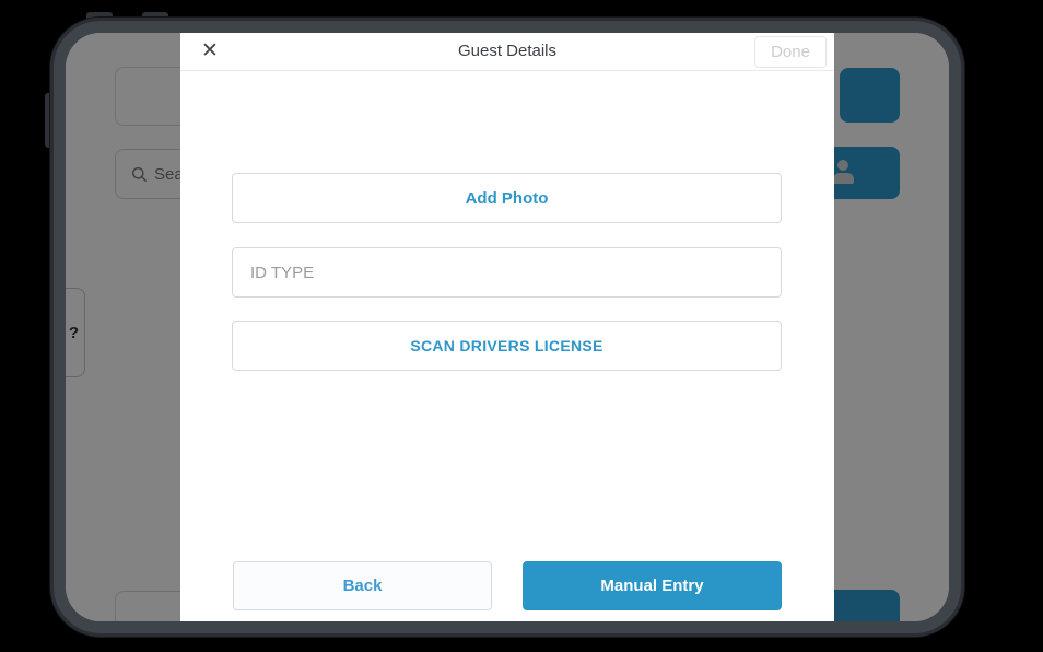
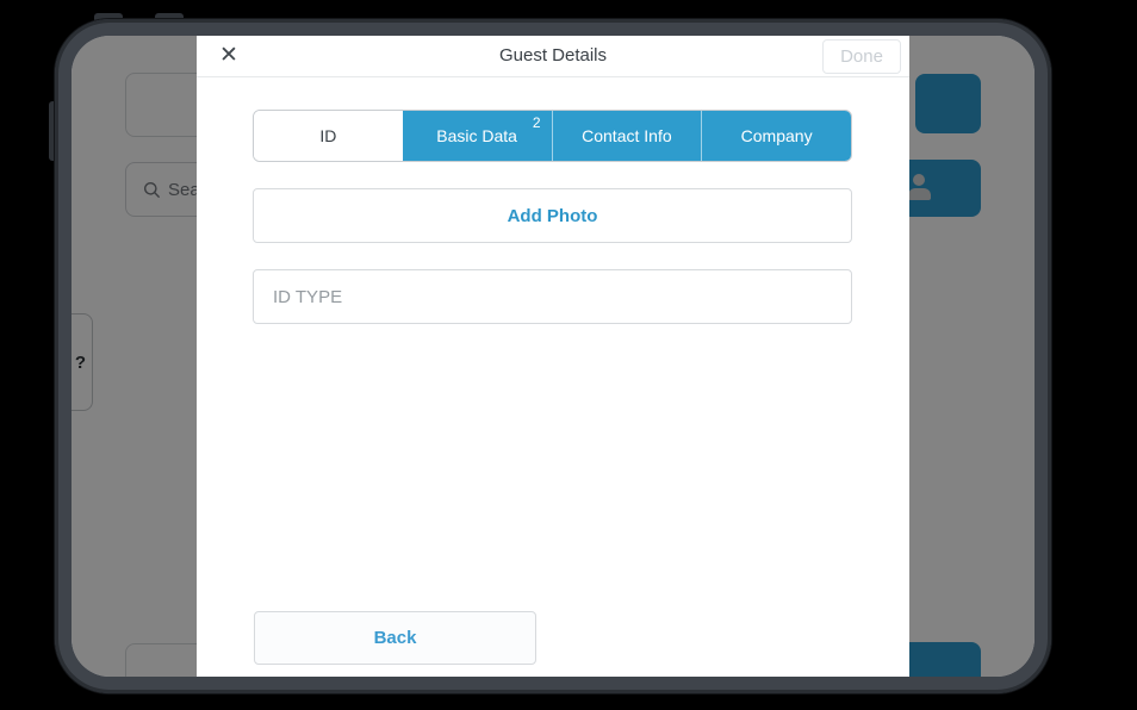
  ?
  ✕
  Guest Details
  Done
+ ID
+ Basic Data
+ 2
+ Contact Info
+ Company
  Add Photo
  ID TYPE
- SCAN DRIVERS LICENSE
  Back
- Manual Entry
